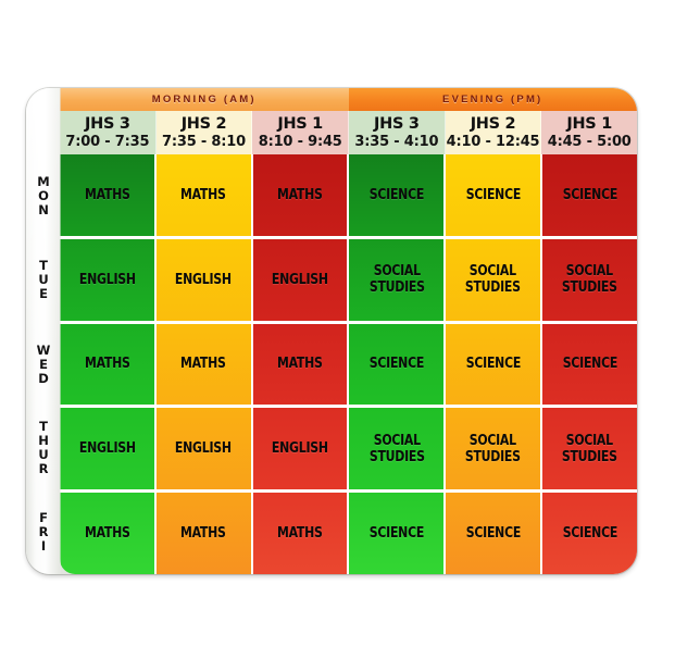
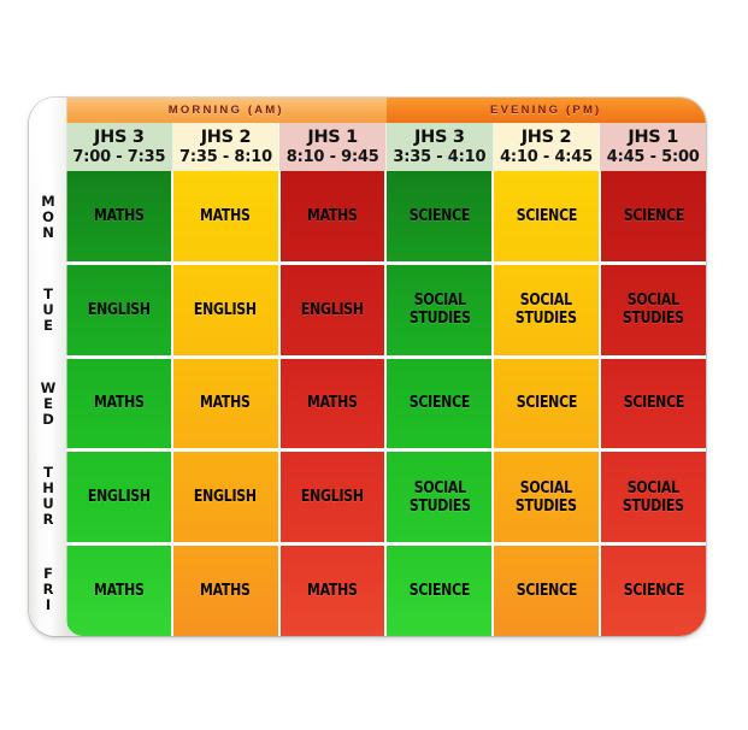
  MORNING (AM)
  EVENING (PM)
  JHS 3
  7:00 - 7:35
  JHS 2
  7:35 - 8:10
  JHS 1
  8:10 - 9:45
  JHS 3
  3:35 - 4:10
  JHS 2
- 4:10 - 12:45
+ 4:10 - 4:45
  JHS 1
  4:45 - 5:00
  MATHS
  MATHS
  MATHS
  SCIENCE
  SCIENCE
  SCIENCE
  ENGLISH
  ENGLISH
  ENGLISH
  SOCIAL
  STUDIES
  SOCIAL
  STUDIES
  SOCIAL
  STUDIES
  MATHS
  MATHS
  MATHS
  SCIENCE
  SCIENCE
  SCIENCE
  ENGLISH
  ENGLISH
  ENGLISH
  SOCIAL
  STUDIES
  SOCIAL
  STUDIES
  SOCIAL
  STUDIES
  MATHS
  MATHS
  MATHS
  SCIENCE
  SCIENCE
  SCIENCE
  M
  O
  N
  T
  U
  E
  W
  E
  D
  T
  H
  U
  R
  F
  R
  I
